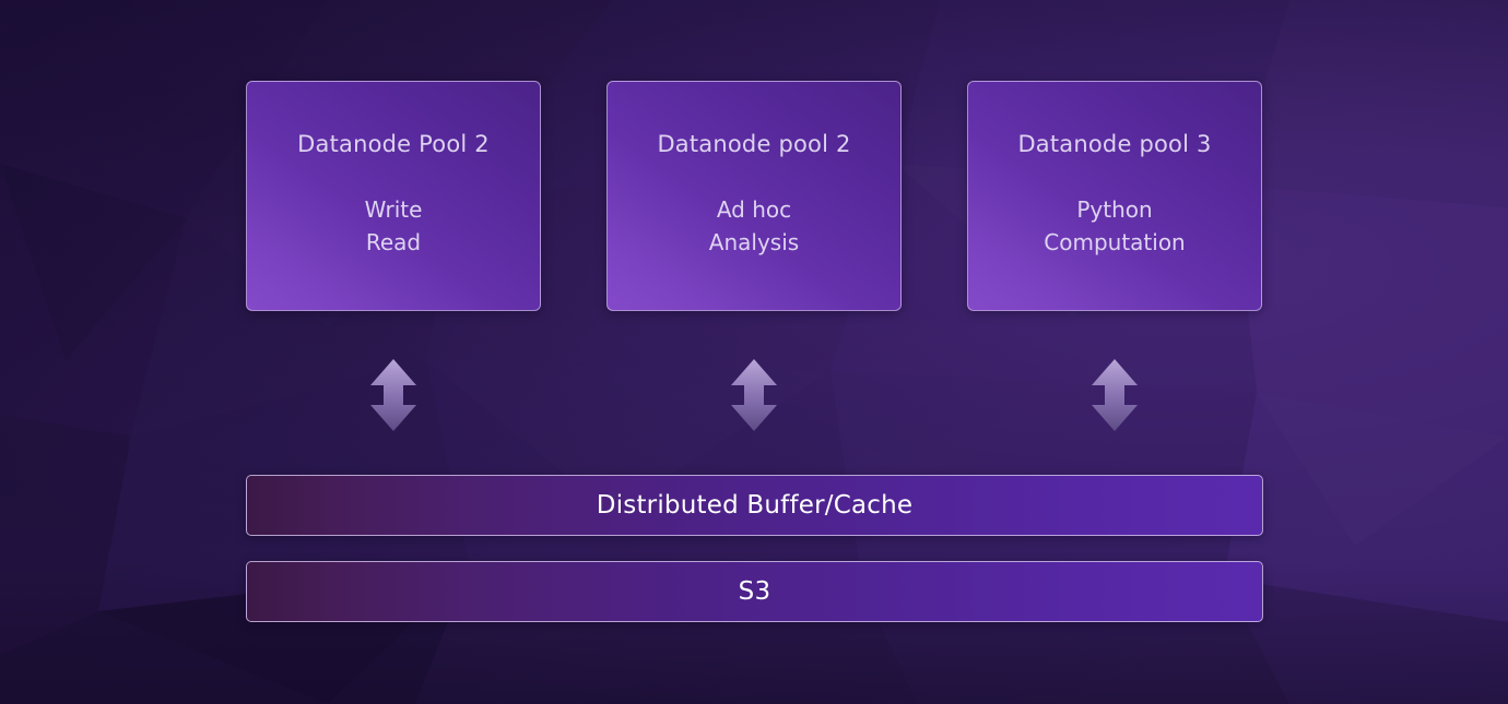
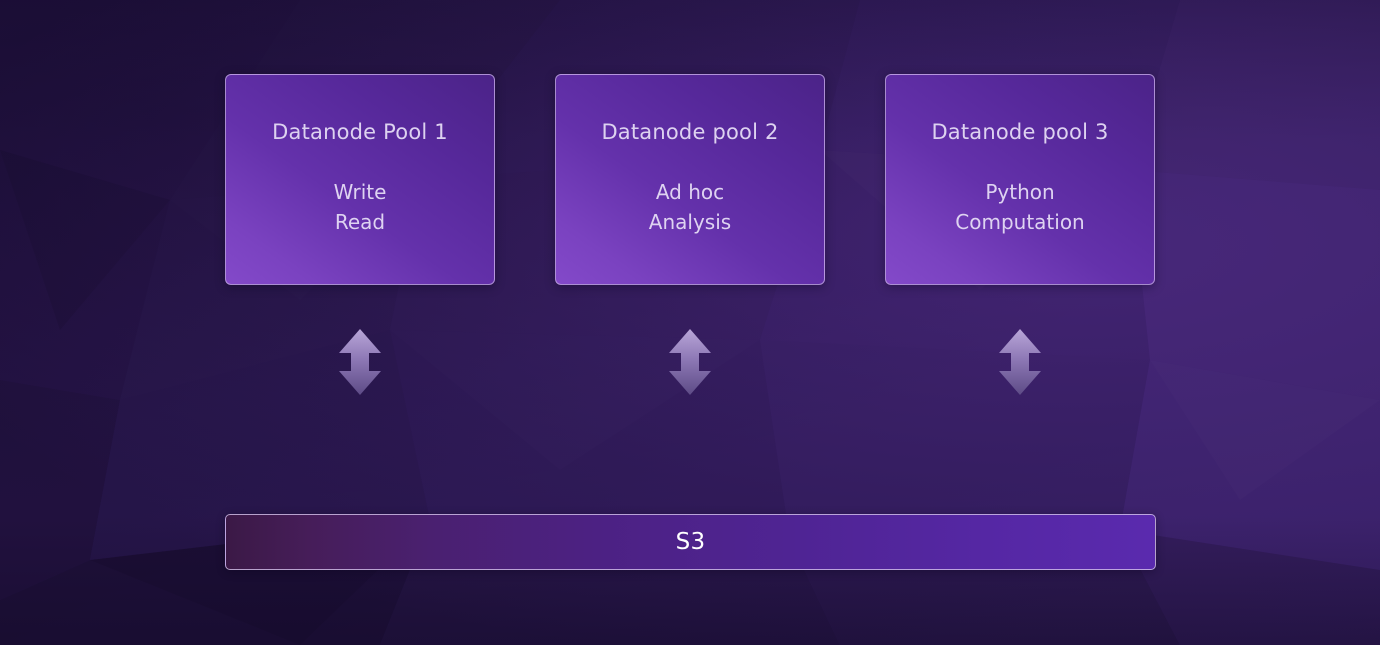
- Datanode Pool 2
+ Datanode Pool 1
  Write
  Read
  Datanode pool 2
  Ad hoc
  Analysis
  Datanode pool 3
  Python
  Computation
- Distributed Buffer/Cache
  S3
